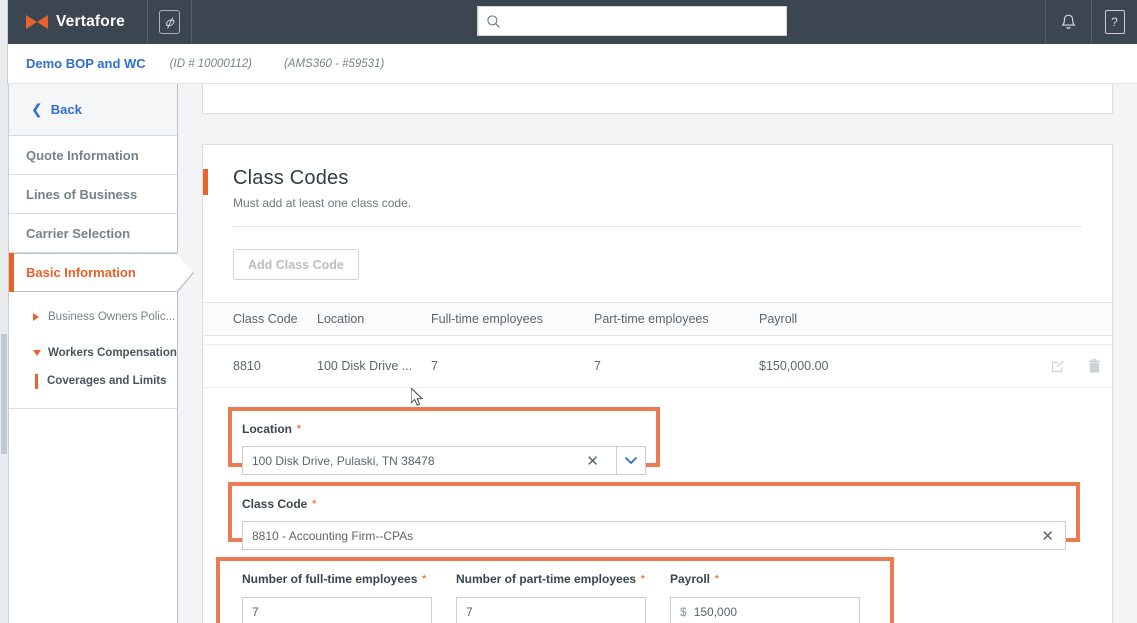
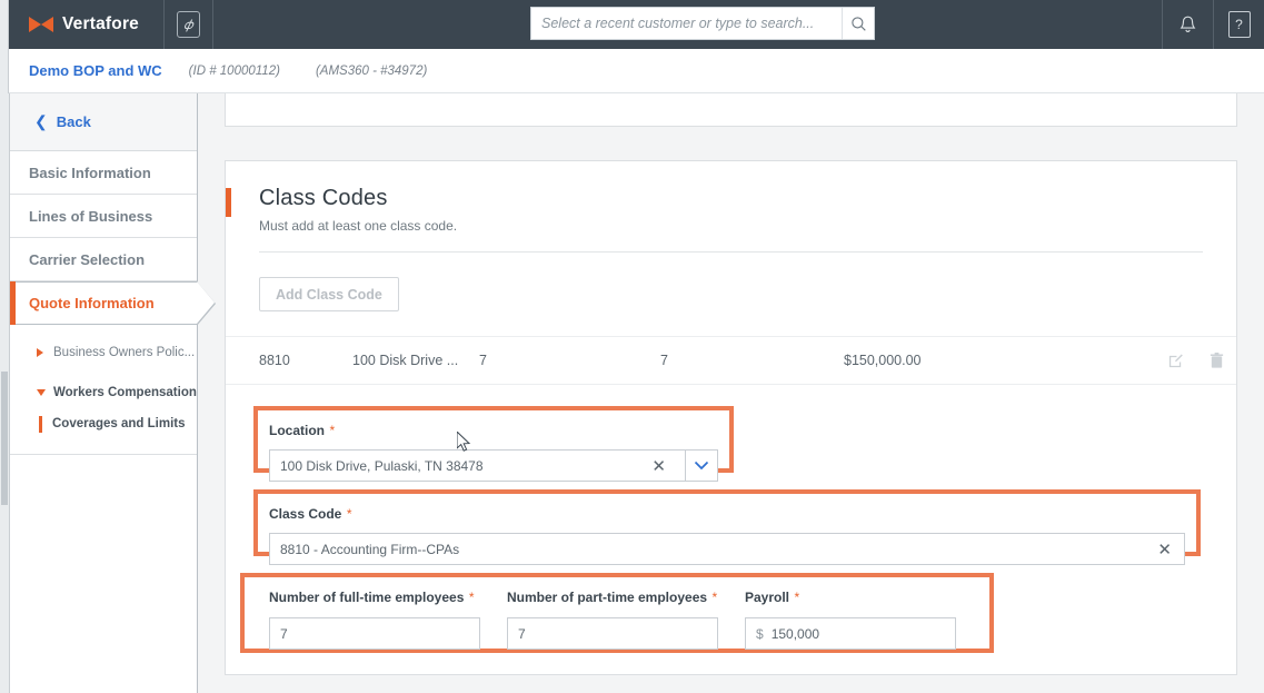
  Vertafore
  𝜙
+ Select a recent customer or type to search...
  ?
  Demo BOP and WC
  (ID # 10000112)
- (AMS360 - #59531)
+ (AMS360 - #34972)
  ❮
  Back
- Quote Information
+ Basic Information
  Lines of Business
  Carrier Selection
- Basic Information
+ Quote Information
  Business Owners Polic...
  Workers Compensation
  Coverages and Limits
  Class Codes
  Must add at least one class code.
  Add Class Code
- Class Code
- Location
- Full-time employees
- Part-time employees
- Payroll
  8810
  100 Disk Drive ...
  7
  7
  $150,000.00
  Location *
  100 Disk Drive, Pulaski, TN 38478
  ✕
  Class Code *
  8810 - Accounting Firm--CPAs
  ✕
  Number of full-time employees *
  7
  Number of part-time employees *
  7
  Payroll *
  $
  150,000
